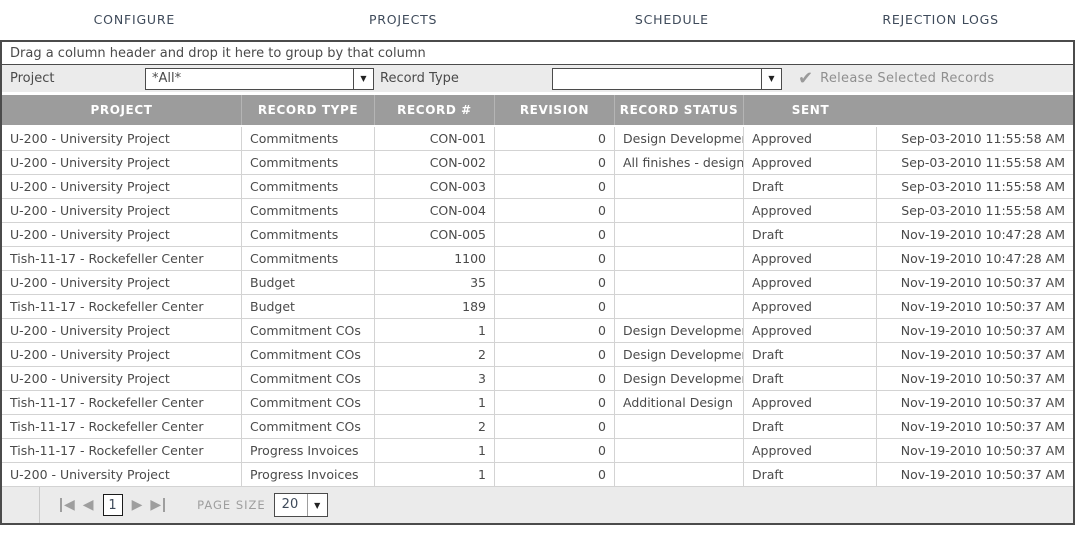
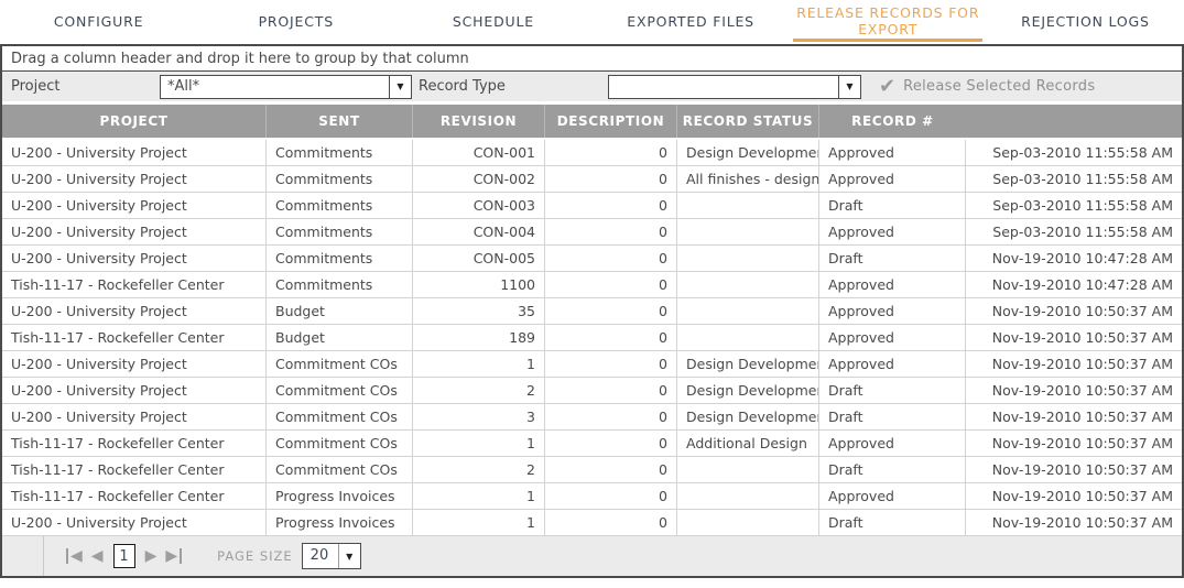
  CONFIGURE
  PROJECTS
  SCHEDULE
+ EXPORTED FILES
+ RELEASE RECORDS FOR EXPORT
  REJECTION LOGS
  Drag a column header and drop it here to group by that column
  Project
  *All*
  ▼
  Record Type
  ▼
  ✔
  Release Selected Records
  PROJECT
- RECORD TYPE
- RECORD #
+ SENT
  REVISION
+ DESCRIPTION
  RECORD STATUS
- SENT
+ RECORD #
  U-200 - University Project
  Commitments
  CON-001
  0
  Design Developme
  Approved
  Sep-03-2010 11:55:58 AM
  U-200 - University Project
  Commitments
  CON-002
  0
  All finishes - design
  Approved
  Sep-03-2010 11:55:58 AM
  U-200 - University Project
  Commitments
  CON-003
  0
  Draft
  Sep-03-2010 11:55:58 AM
  U-200 - University Project
  Commitments
  CON-004
  0
  Approved
  Sep-03-2010 11:55:58 AM
  U-200 - University Project
  Commitments
  CON-005
  0
  Draft
  Nov-19-2010 10:47:28 AM
  Tish-11-17 - Rockefeller Center
  Commitments
  1100
  0
  Approved
  Nov-19-2010 10:47:28 AM
  U-200 - University Project
  Budget
  35
  0
  Approved
  Nov-19-2010 10:50:37 AM
  Tish-11-17 - Rockefeller Center
  Budget
  189
  0
  Approved
  Nov-19-2010 10:50:37 AM
  U-200 - University Project
  Commitment COs
  1
  0
  Design Developme
  Approved
  Nov-19-2010 10:50:37 AM
  U-200 - University Project
  Commitment COs
  2
  0
  Design Developme
  Draft
  Nov-19-2010 10:50:37 AM
  U-200 - University Project
  Commitment COs
  3
  0
  Design Developme
  Draft
  Nov-19-2010 10:50:37 AM
  Tish-11-17 - Rockefeller Center
  Commitment COs
  1
  0
  Additional Design
  Approved
  Nov-19-2010 10:50:37 AM
  Tish-11-17 - Rockefeller Center
  Commitment COs
  2
  0
  Draft
  Nov-19-2010 10:50:37 AM
  Tish-11-17 - Rockefeller Center
  Progress Invoices
  1
  0
  Approved
  Nov-19-2010 10:50:37 AM
  U-200 - University Project
  Progress Invoices
  1
  0
  Draft
  Nov-19-2010 10:50:37 AM
  ◀
  ◀
  1
  ▶
  ▶
  PAGE SIZE
  20
  ▼
